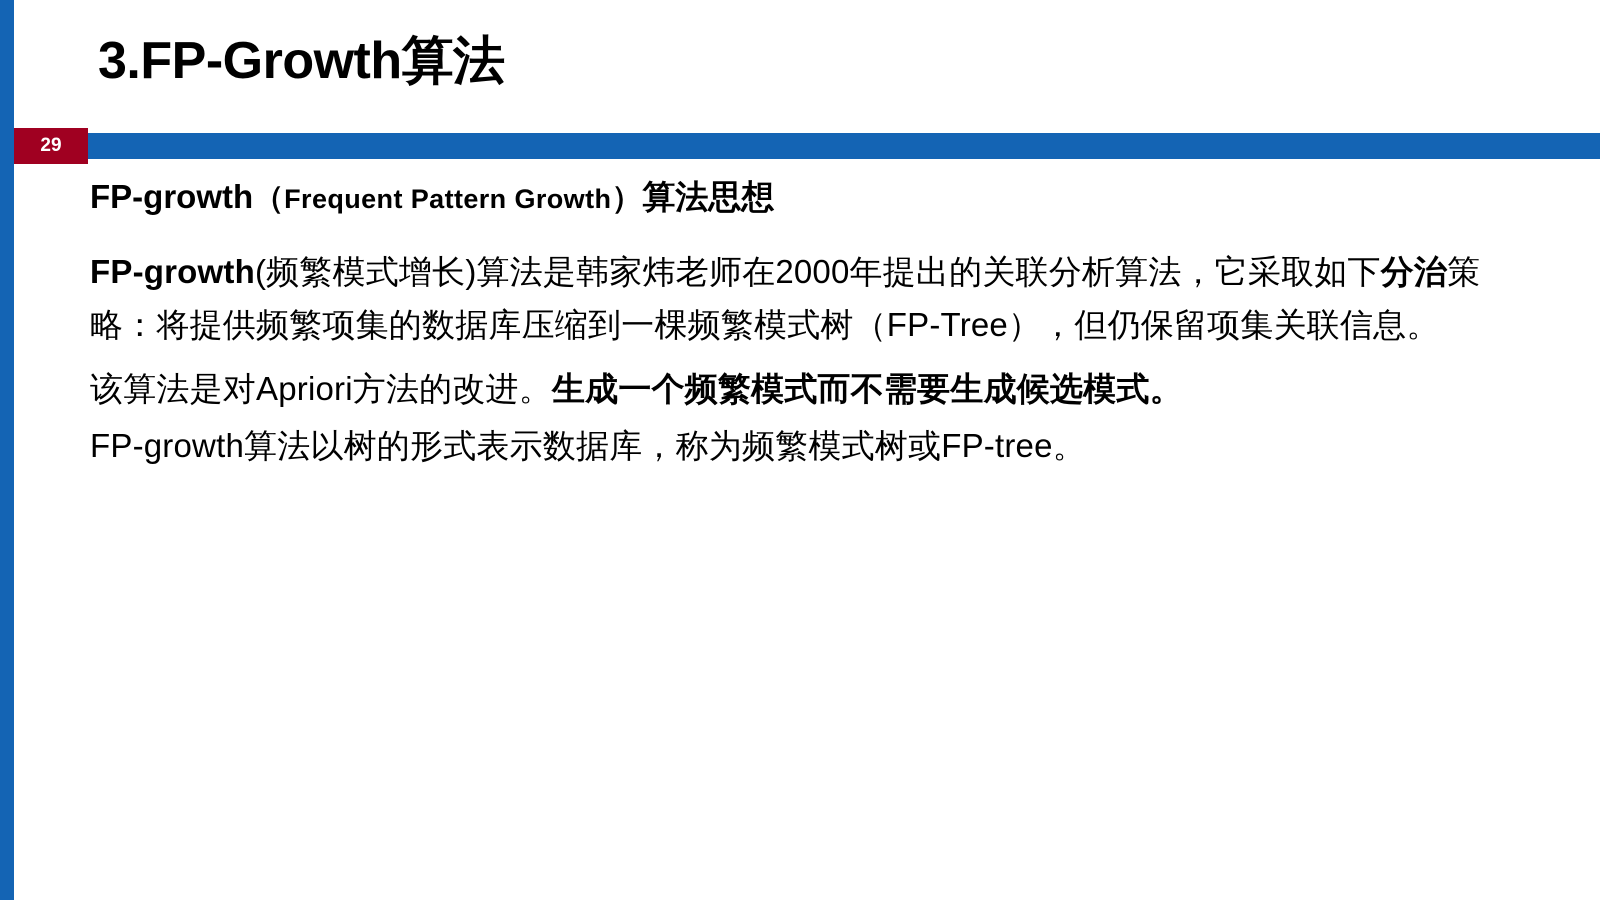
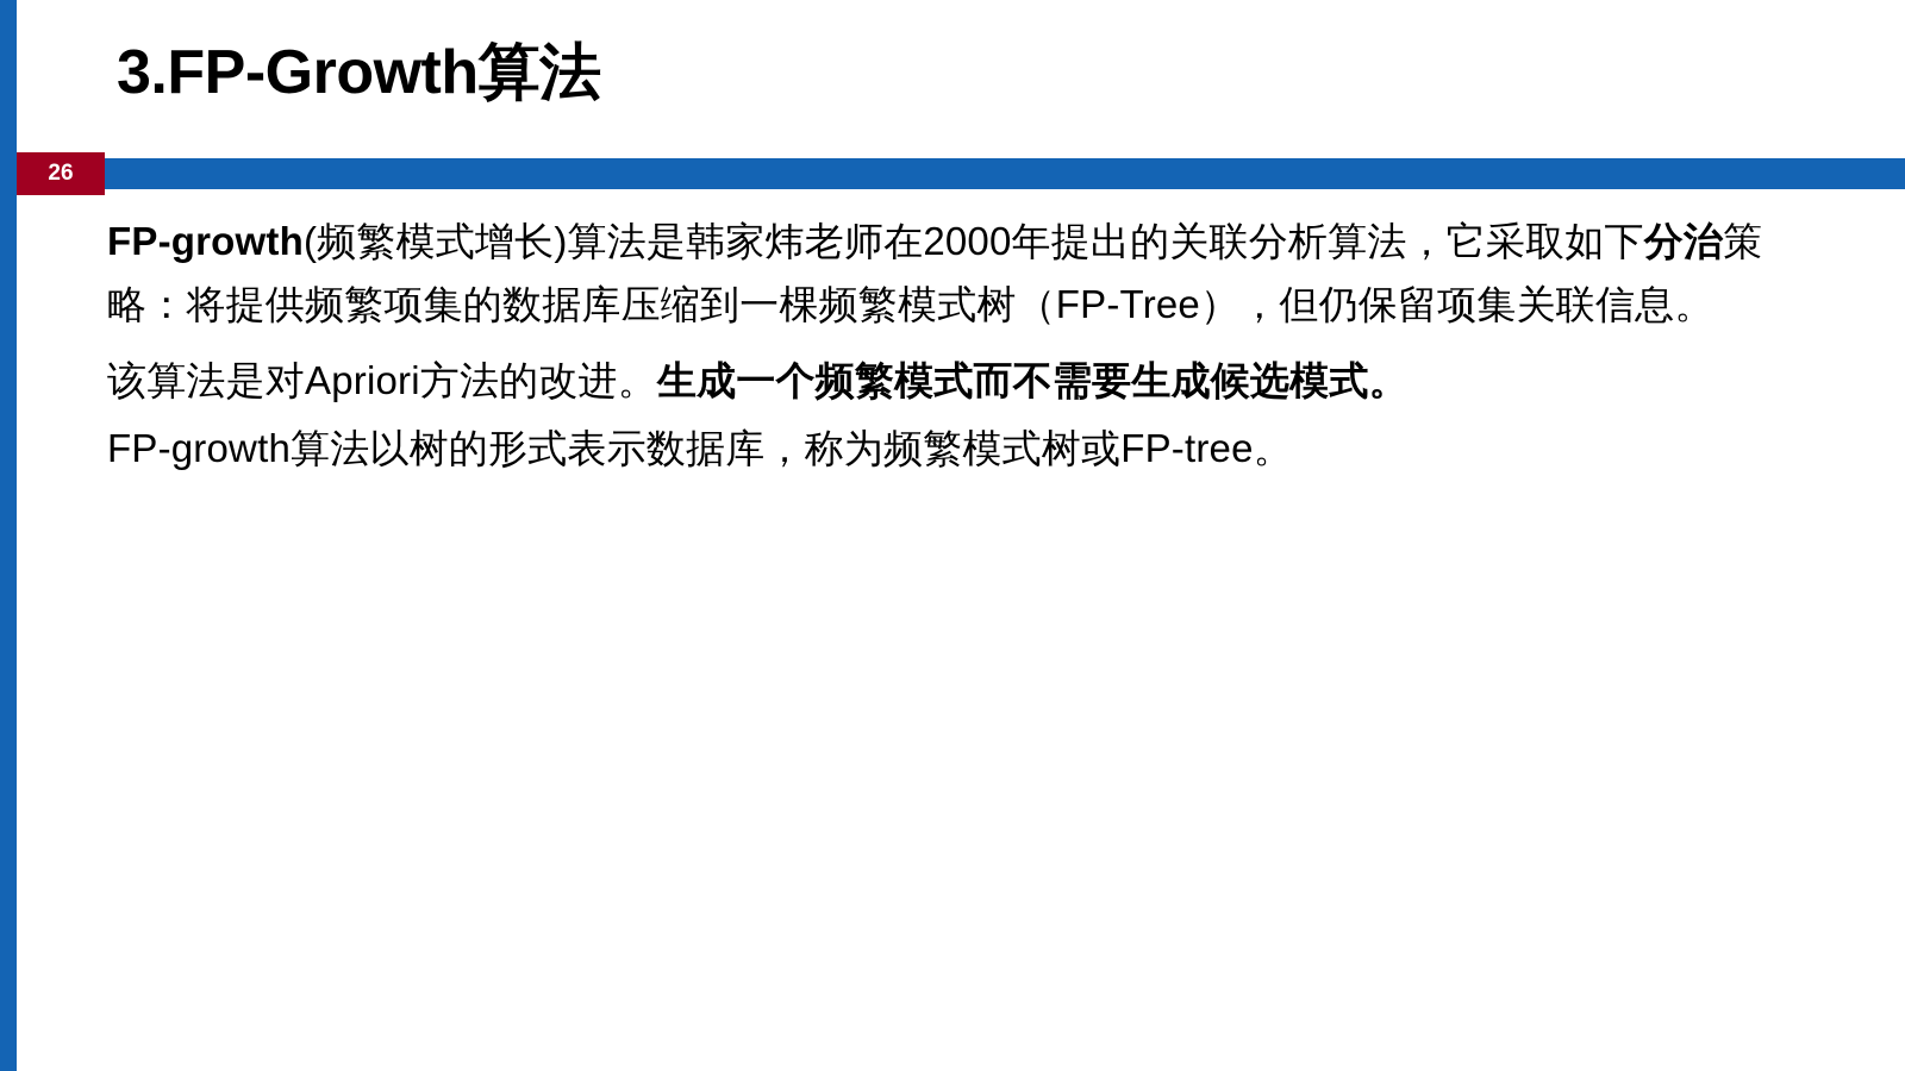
  3.FP-Growth算法
- 29
+ 26
- FP-growth（Frequent Pattern Growth）算法思想
  FP-growth(频繁模式增长)算法是韩家炜老师在2000年提出的关联分析算法，它采取如下分治策略：将提供频繁项集的数据库压缩到一棵频繁模式树（FP-Tree），但仍保留项集关联信息。
  该算法是对Apriori方法的改进。生成一个频繁模式而不需要生成候选模式。
  FP-growth算法以树的形式表示数据库，称为频繁模式树或FP-tree。
